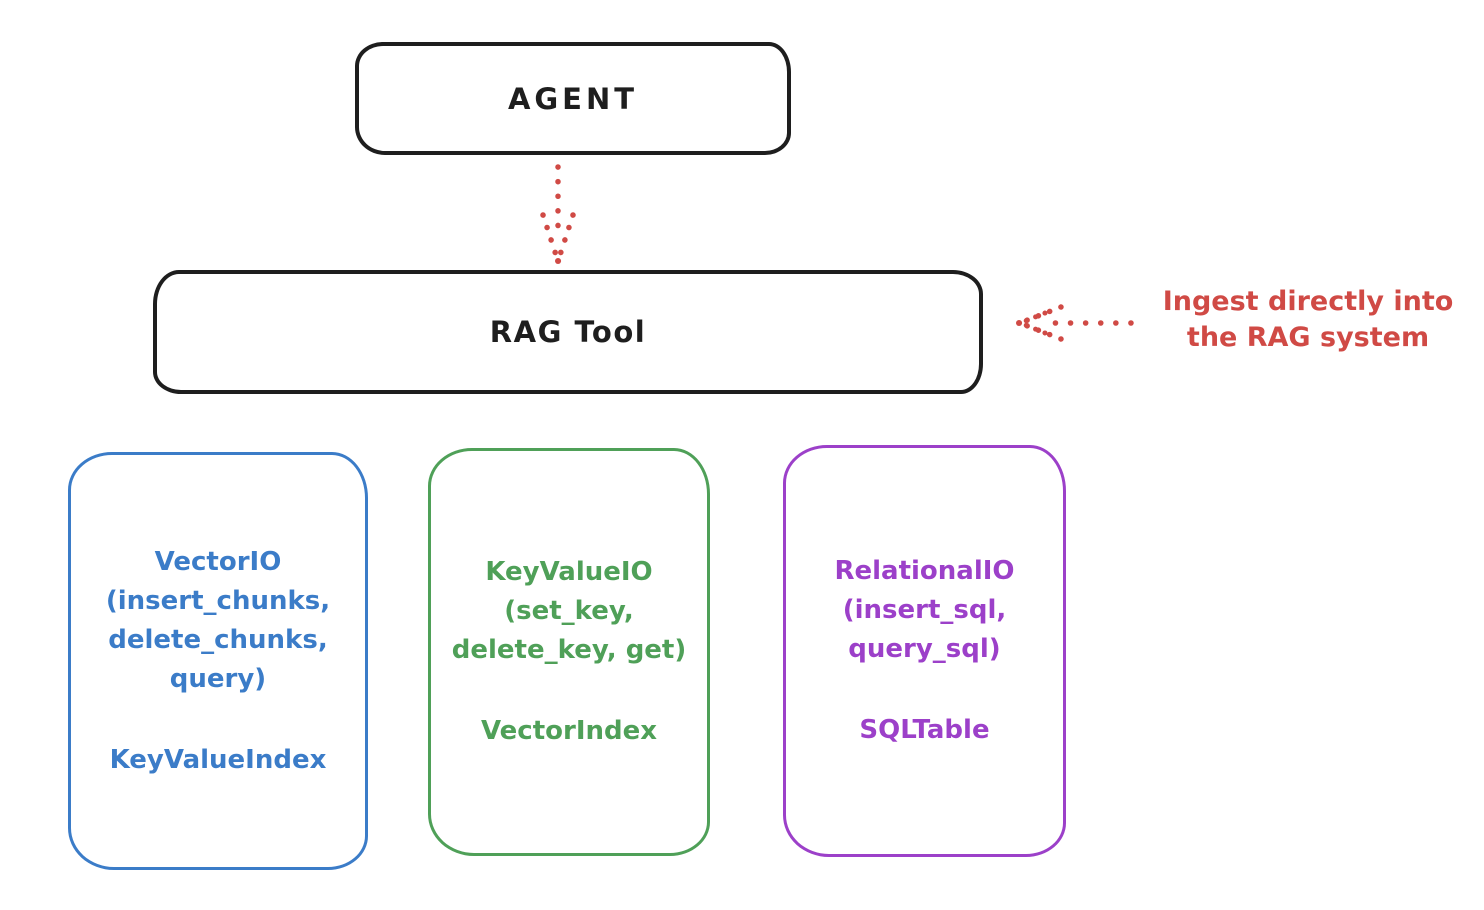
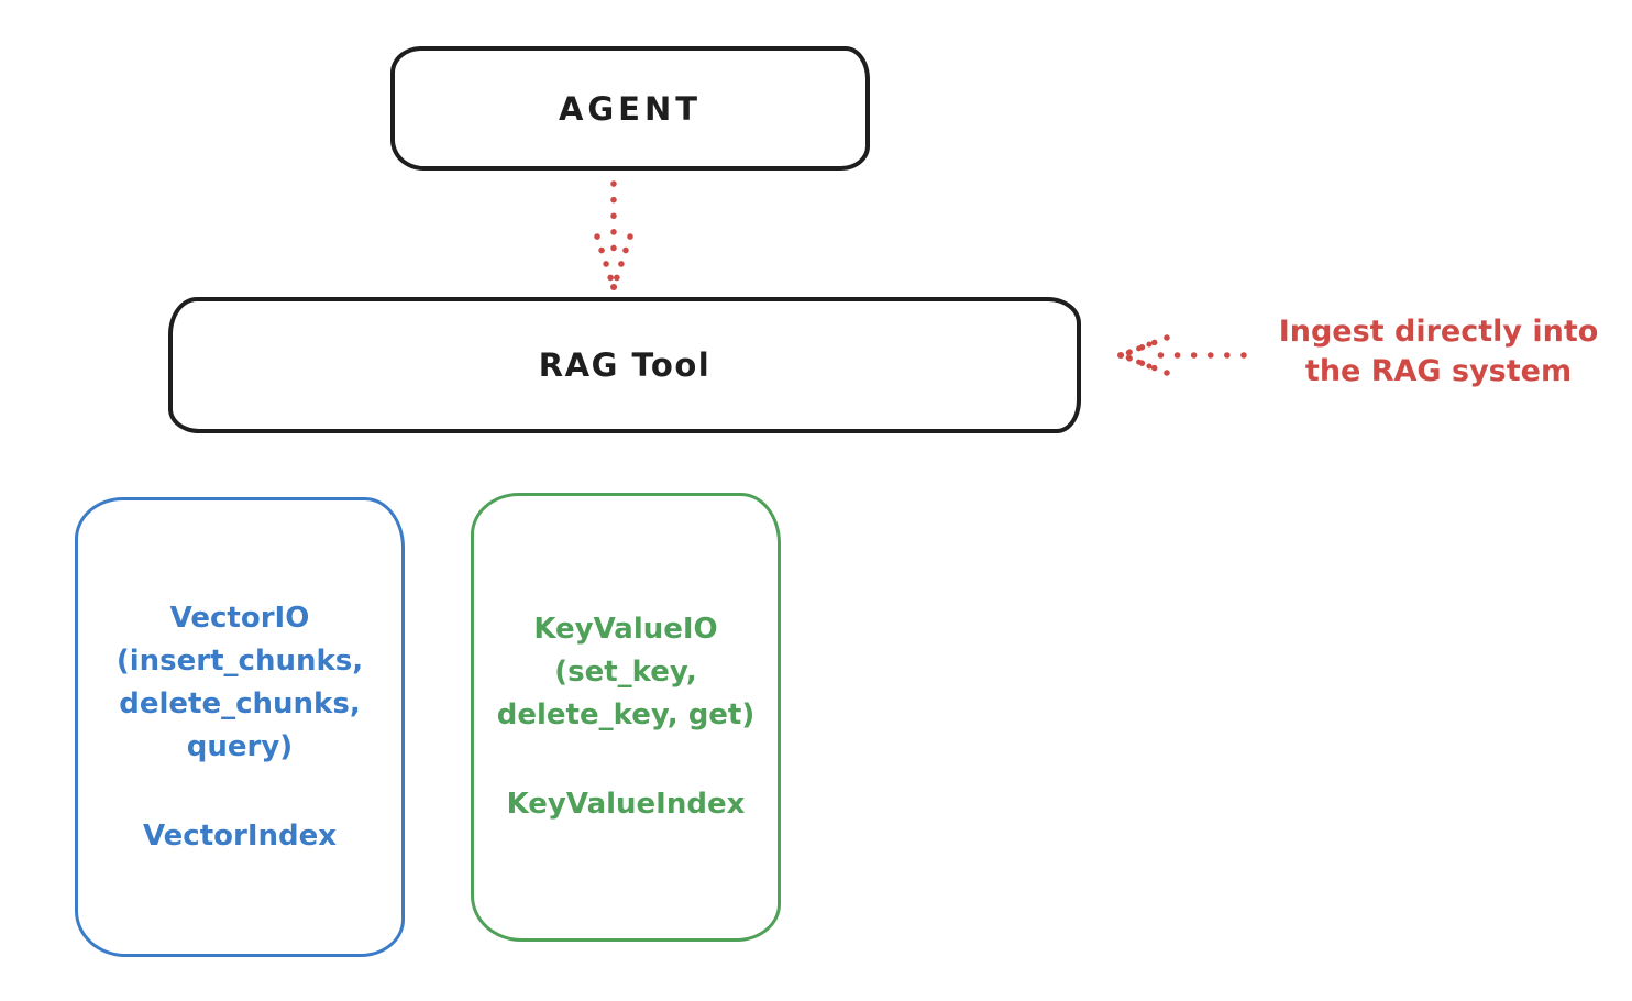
  AGENT
  RAG Tool
  Ingest directly into
  the RAG system
  VectorIO
  (insert_chunks,
  delete_chunks,
  query)
- KeyValueIndex
+ VectorIndex
  KeyValueIO
  (set_key,
  delete_key, get)
- VectorIndex
+ KeyValueIndex
- RelationalIO
- (insert_sql,
- query_sql)
- SQLTable
